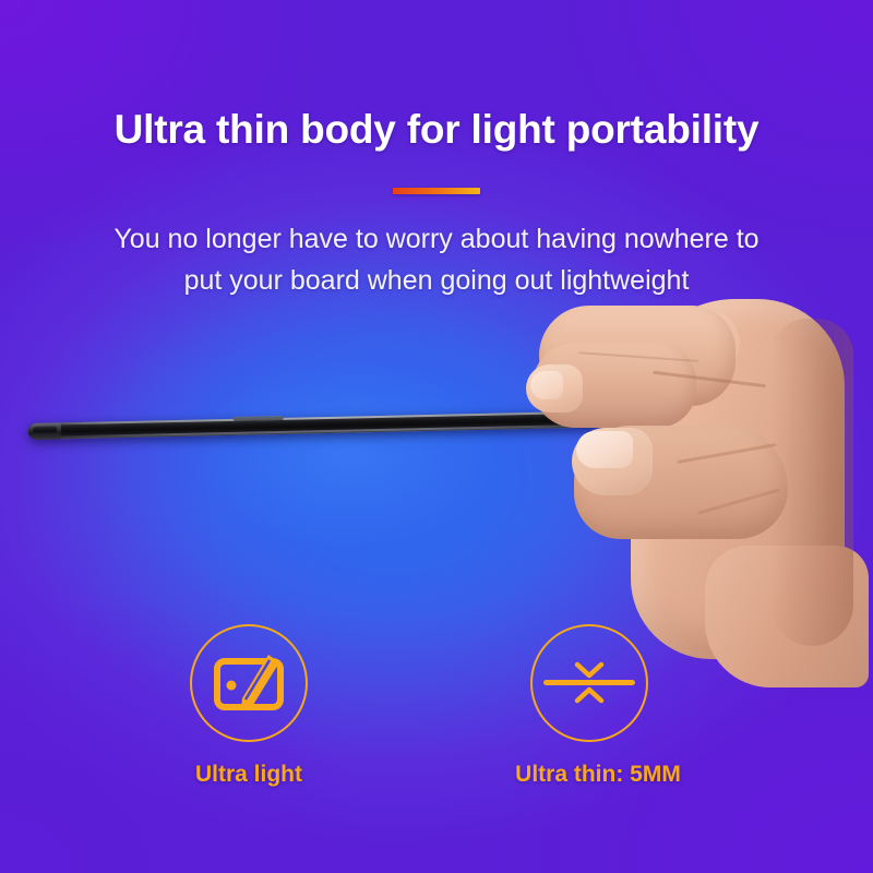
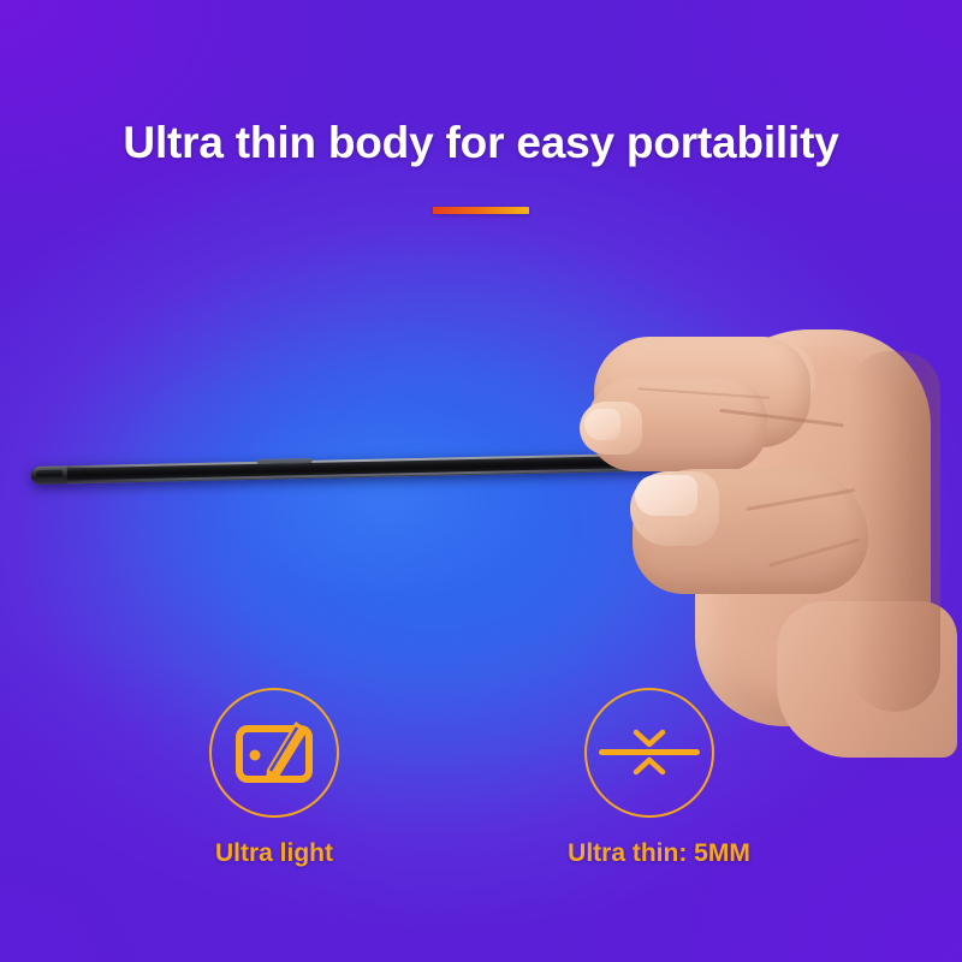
- Ultra thin body for light portability
+ Ultra thin body for easy portability
- You no longer have to worry about having nowhere to put your board when going out lightweight
  Ultra light
  Ultra thin: 5MM
